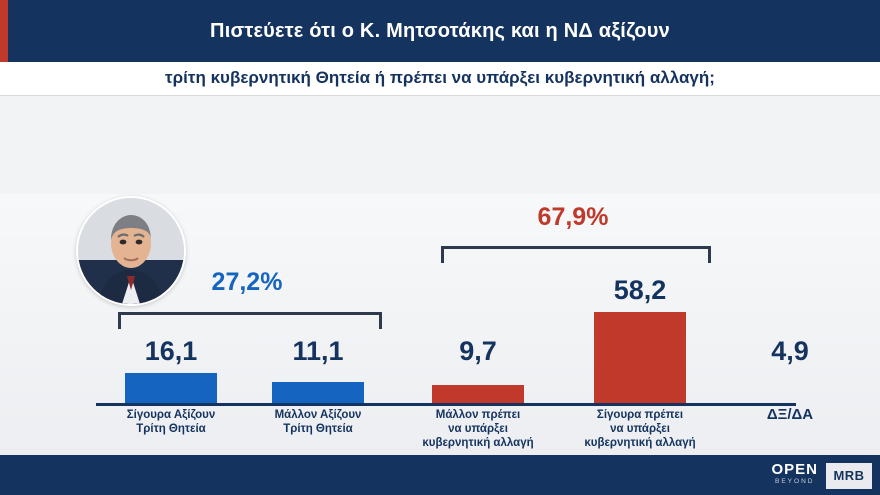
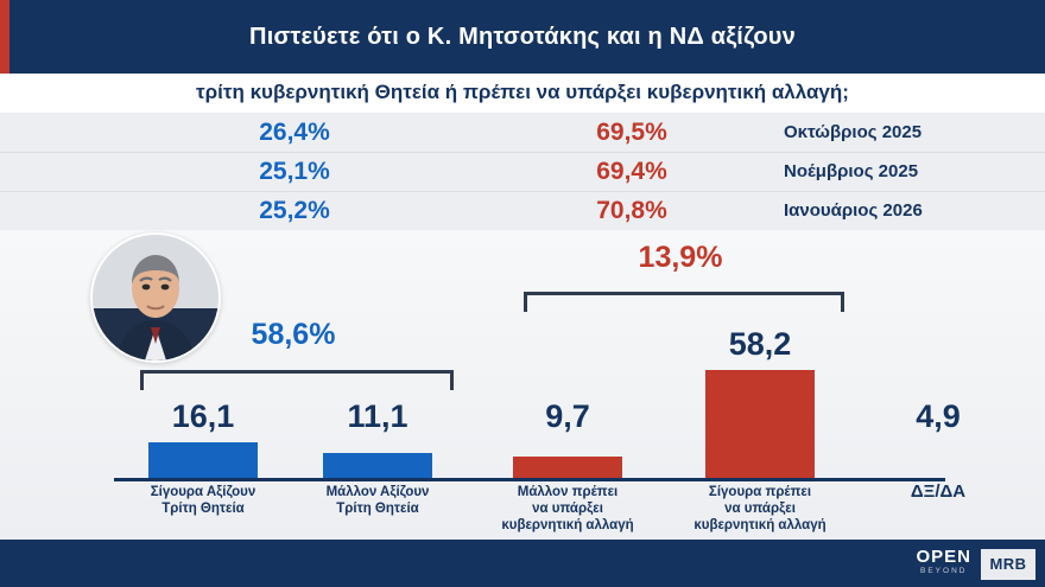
  Πιστεύετε ότι ο Κ. Μητσοτάκης και η ΝΔ αξίζουν
  τρίτη κυβερνητική Θητεία ή πρέπει να υπάρξει κυβερνητική αλλαγή;
+ 26,4%
+ 69,5%
+ Οκτώβριος 2025
+ 25,1%
+ 69,4%
+ Νοέμβριος 2025
+ 25,2%
+ 70,8%
+ Ιανουάριος 2026
- 27,2%
+ 58,6%
- 67,9%
+ 13,9%
  16,1
  Σίγουρα Αξίζουν
  Τρίτη Θητεία
  11,1
  Μάλλον Αξίζουν
  Τρίτη Θητεία
  9,7
  Μάλλον πρέπει
  να υπάρξει
  κυβερνητική αλλαγή
  58,2
  Σίγουρα πρέπει
  να υπάρξει
  κυβερνητική αλλαγή
  4,9
  ΔΞ/ΔΑ
  OPEN
  MRB
